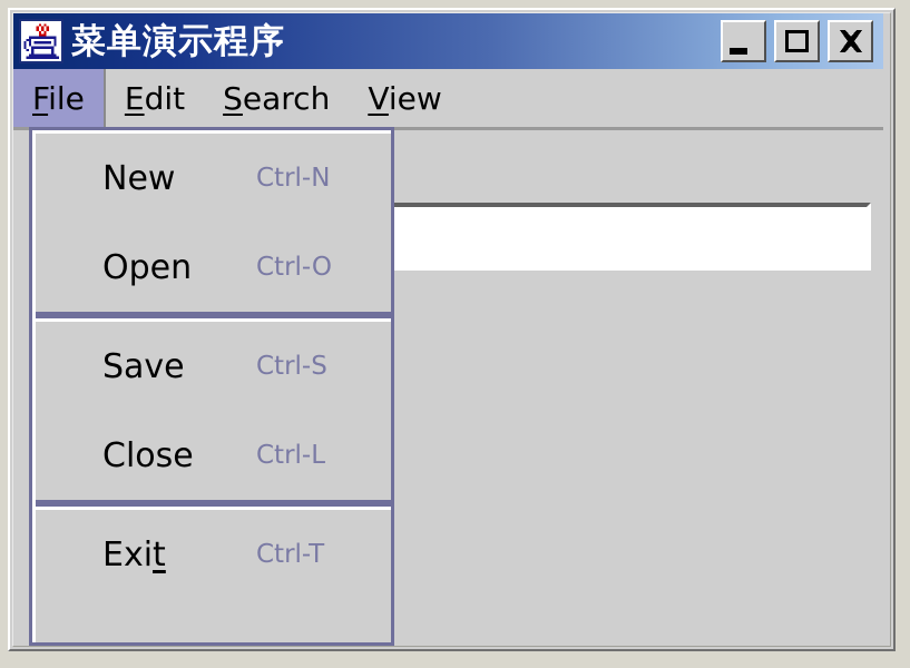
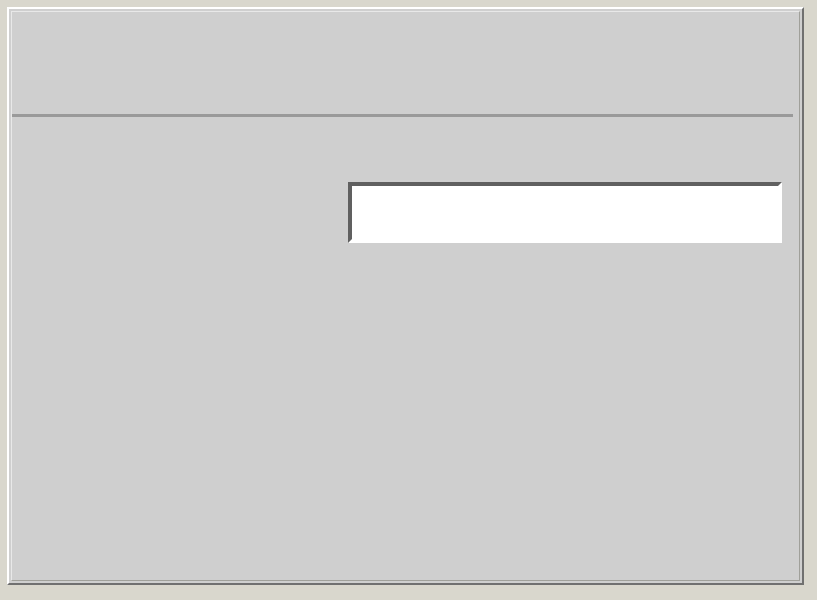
- 菜单演示程序
- File
- Edit
- Search
- View
- New
- Ctrl-N
- Open
- Ctrl-O
- Save
- Ctrl-S
- Close
- Ctrl-L
- Exit
- Ctrl-T
